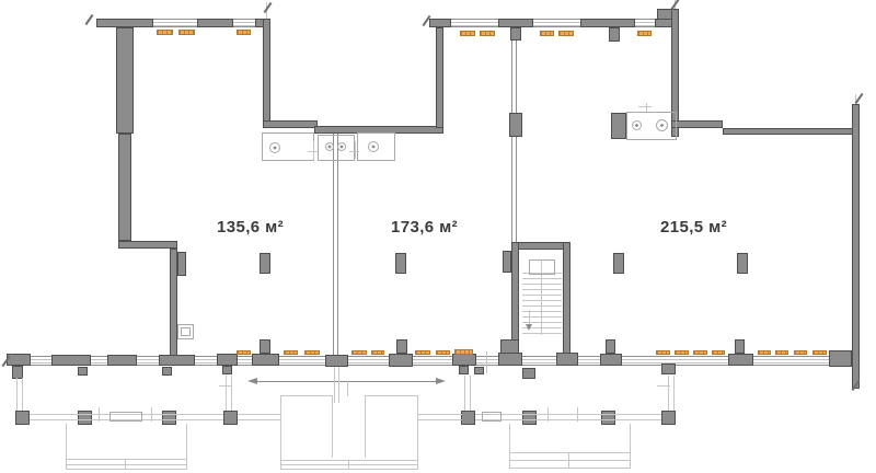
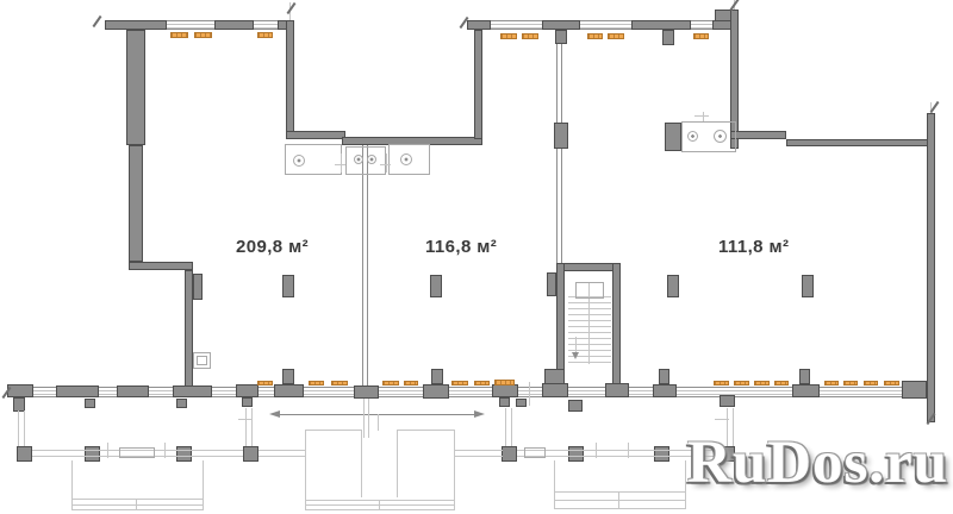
- 135,6 м²
+ 209,8 м²
- 173,6 м²
+ 116,8 м²
- 215,5 м²
+ 111,8 м²
+ RuDos.ru
